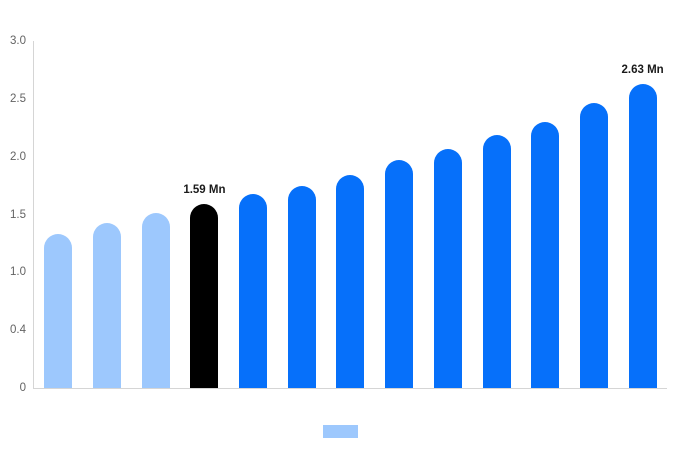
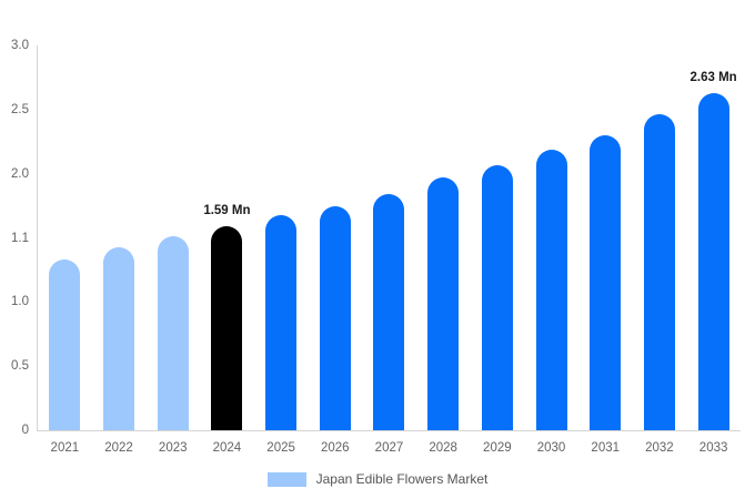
  0
- 0.4
+ 0.5
  1.0
- 1.5
+ 1.1
  2.0
  2.5
  3.0
  1.59 Mn
  2.63 Mn
+ 2021
+ 2022
+ 2023
+ 2024
+ 2025
+ 2026
+ 2027
+ 2028
+ 2029
+ 2030
+ 2031
+ 2032
+ 2033
+ Japan Edible Flowers Market
